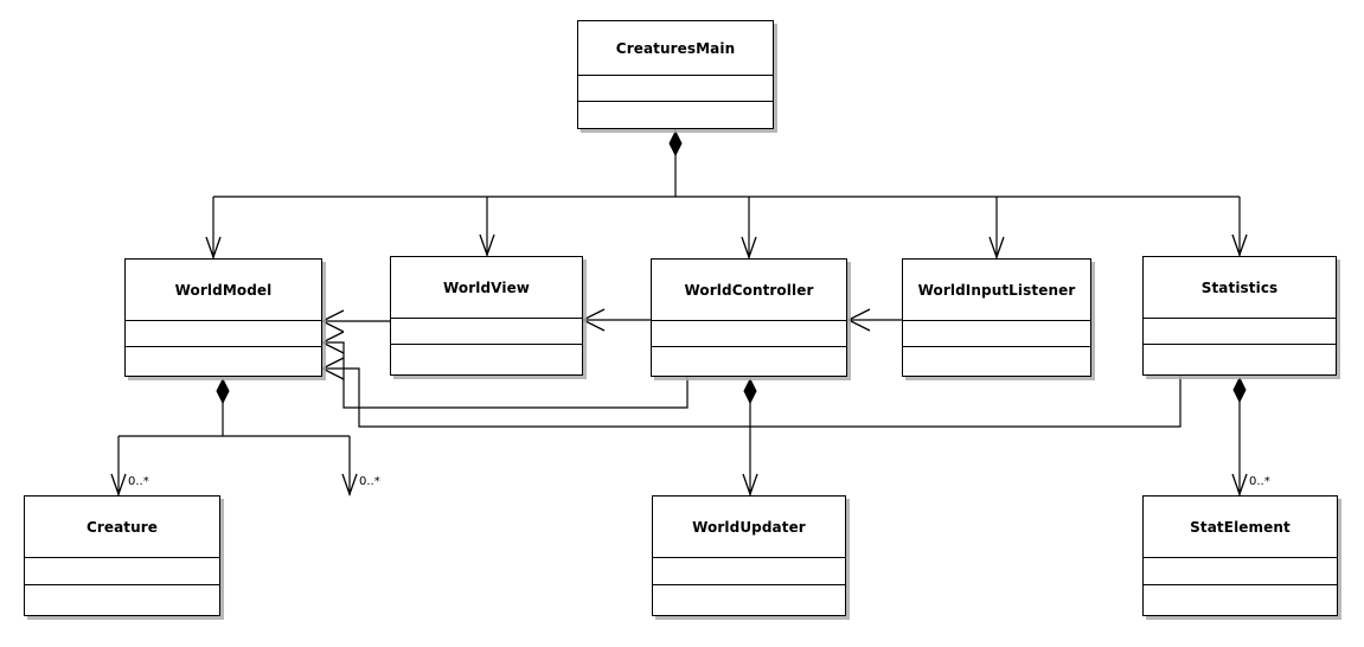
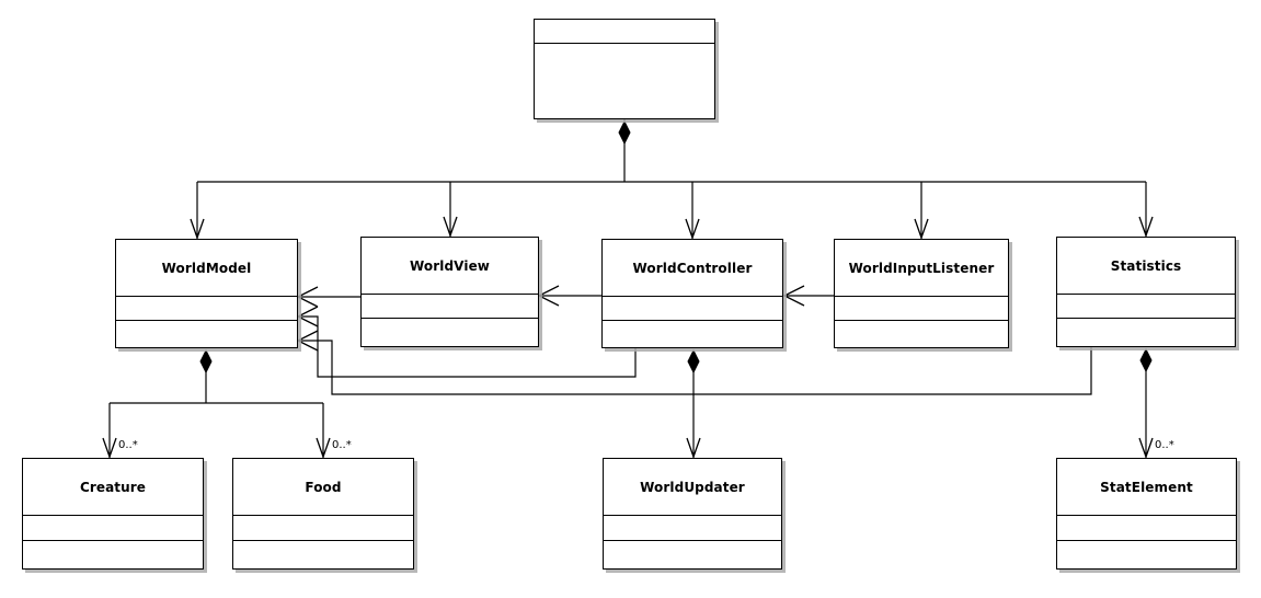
- CreaturesMain
  WorldModel
  WorldView
  WorldController
  WorldInputListener
  Statistics
  Creature
+ Food
  WorldUpdater
  StatElement
  0..*
  0..*
  0..*
